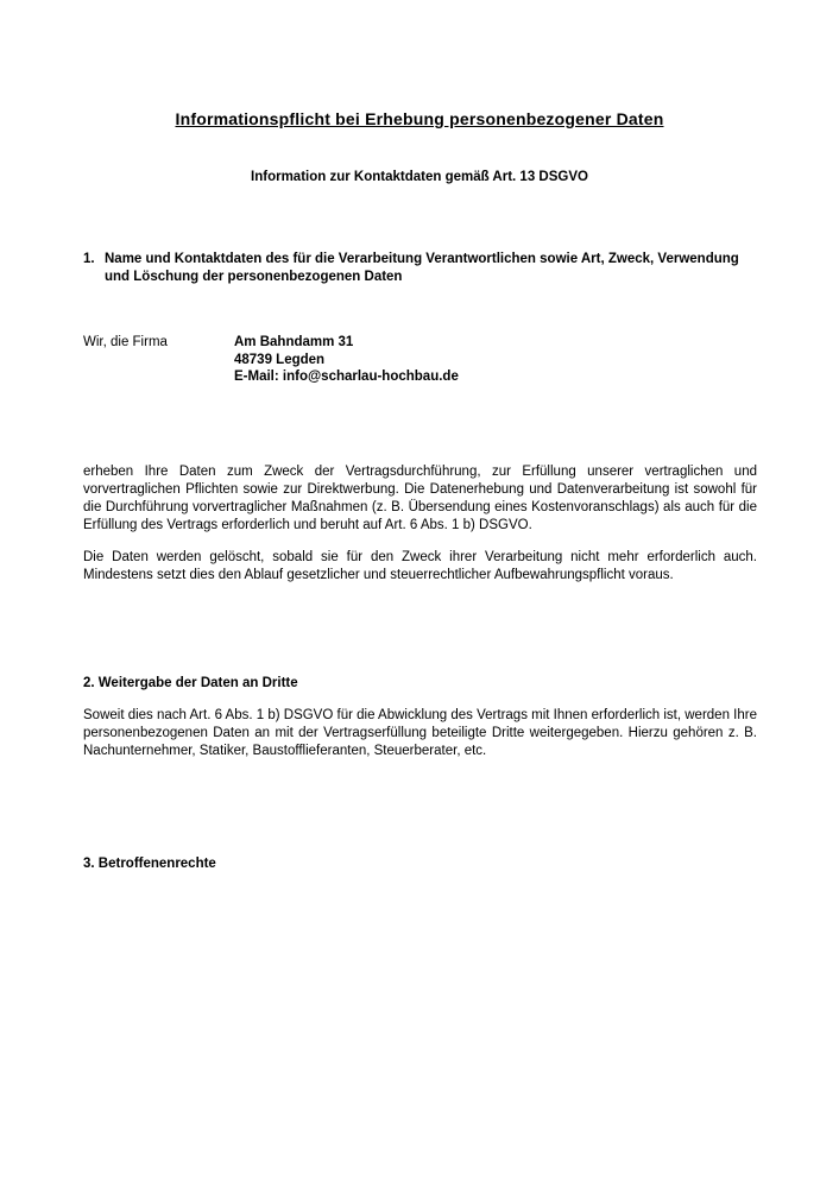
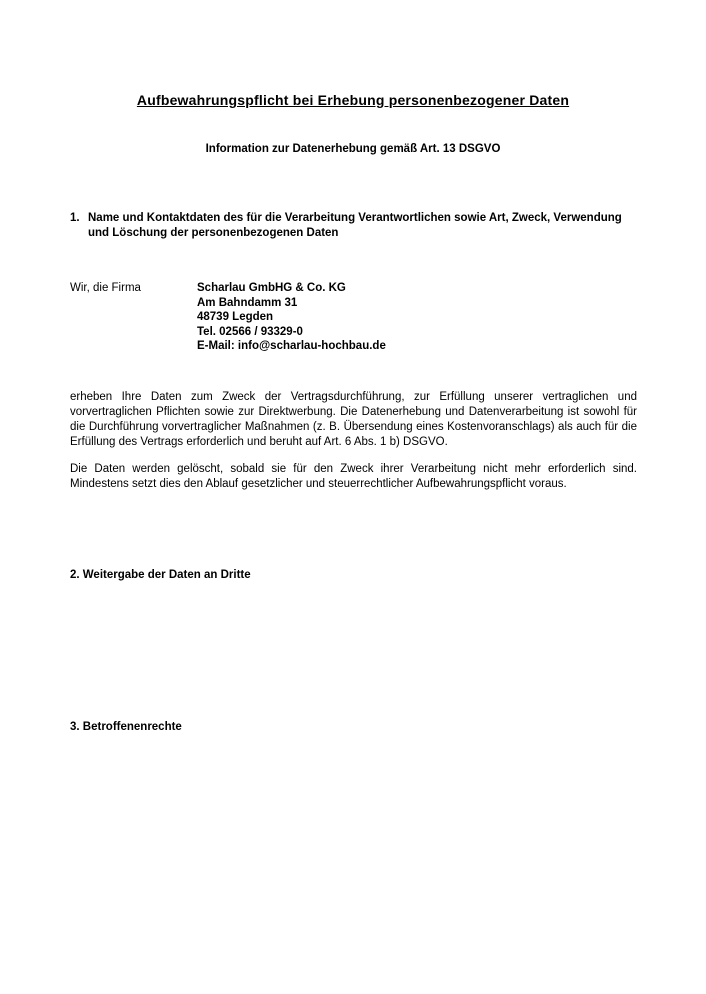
- Informationspflicht bei Erhebung personenbezogener Daten
+ Aufbewahrungspflicht bei Erhebung personenbezogener Daten
- Information zur Kontaktdaten gemäß Art. 13 DSGVO
+ Information zur Datenerhebung gemäß Art. 13 DSGVO
  1.
  Name und Kontaktdaten des für die Verarbeitung Verantwortlichen sowie Art, Zweck, Verwendung und Löschung der personenbezogenen Daten
  Wir, die Firma
+ Scharlau GmbHG & Co. KG
  Am Bahndamm 31
  48739 Legden
+ Tel. 02566 / 93329-0
  E-Mail: info@scharlau-hochbau.de
  erheben Ihre Daten zum Zweck der Vertragsdurchführung, zur Erfüllung unserer vertraglichen und vorvertraglichen Pflichten sowie zur Direktwerbung. Die Datenerhebung und Datenverarbeitung ist sowohl für die Durchführung vorvertraglicher Maßnahmen (z. B. Übersendung eines Kostenvoranschlags) als auch für die Erfüllung des Vertrags erforderlich und beruht auf Art. 6 Abs. 1 b) DSGVO.
- Die Daten werden gelöscht, sobald sie für den Zweck ihrer Verarbeitung nicht mehr erforderlich auch. Mindestens setzt dies den Ablauf gesetzlicher und steuerrechtlicher Aufbewahrungspflicht voraus.
+ Die Daten werden gelöscht, sobald sie für den Zweck ihrer Verarbeitung nicht mehr erforderlich sind. Mindestens setzt dies den Ablauf gesetzlicher und steuerrechtlicher Aufbewahrungspflicht voraus.
  2. Weitergabe der Daten an Dritte
- Soweit dies nach Art. 6 Abs. 1 b) DSGVO für die Abwicklung des Vertrags mit Ihnen erforderlich ist, werden Ihre personenbezogenen Daten an mit der Vertragserfüllung beteiligte Dritte weitergegeben. Hierzu gehören z. B. Nachunternehmer, Statiker, Baustofflieferanten, Steuerberater, etc.
  3. Betroffenenrechte
